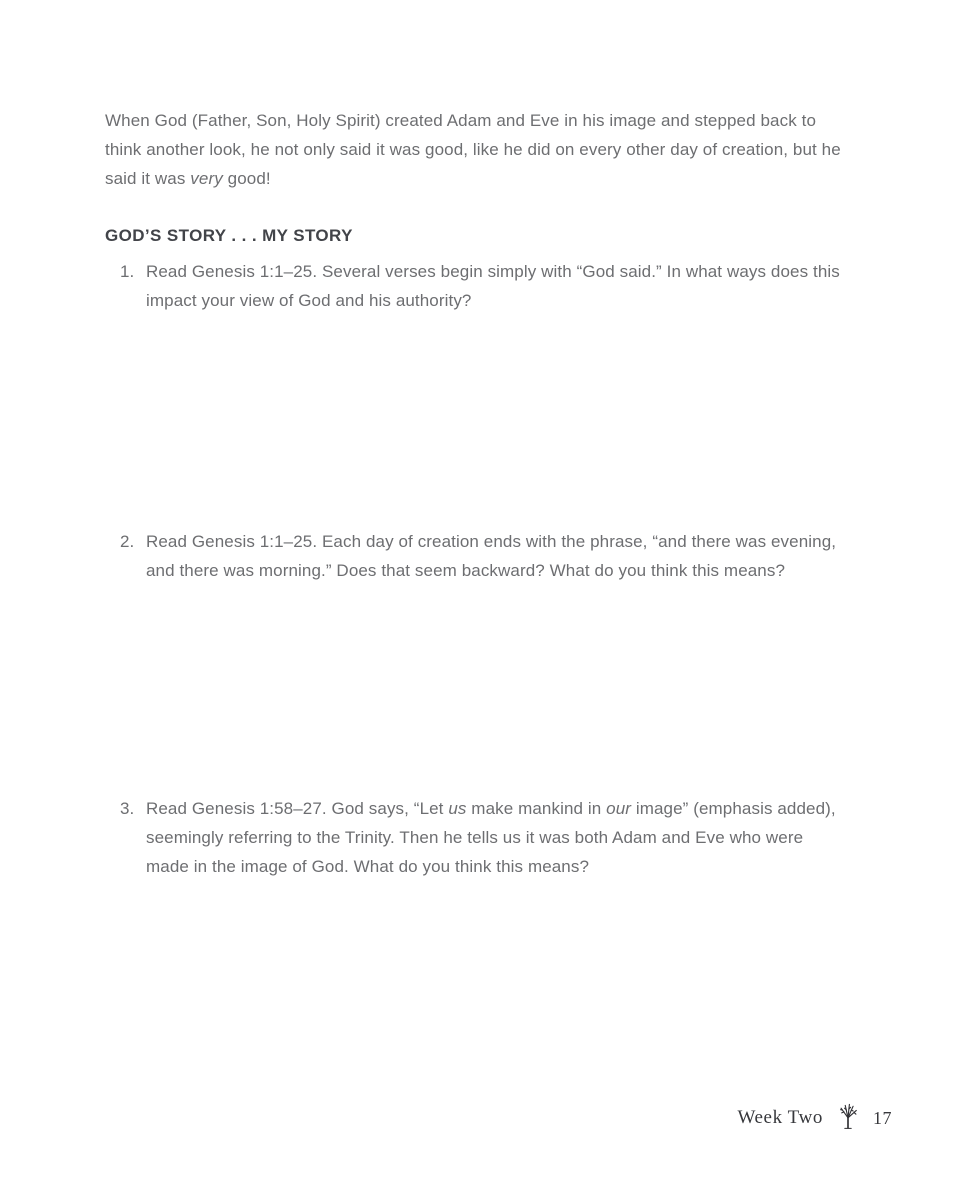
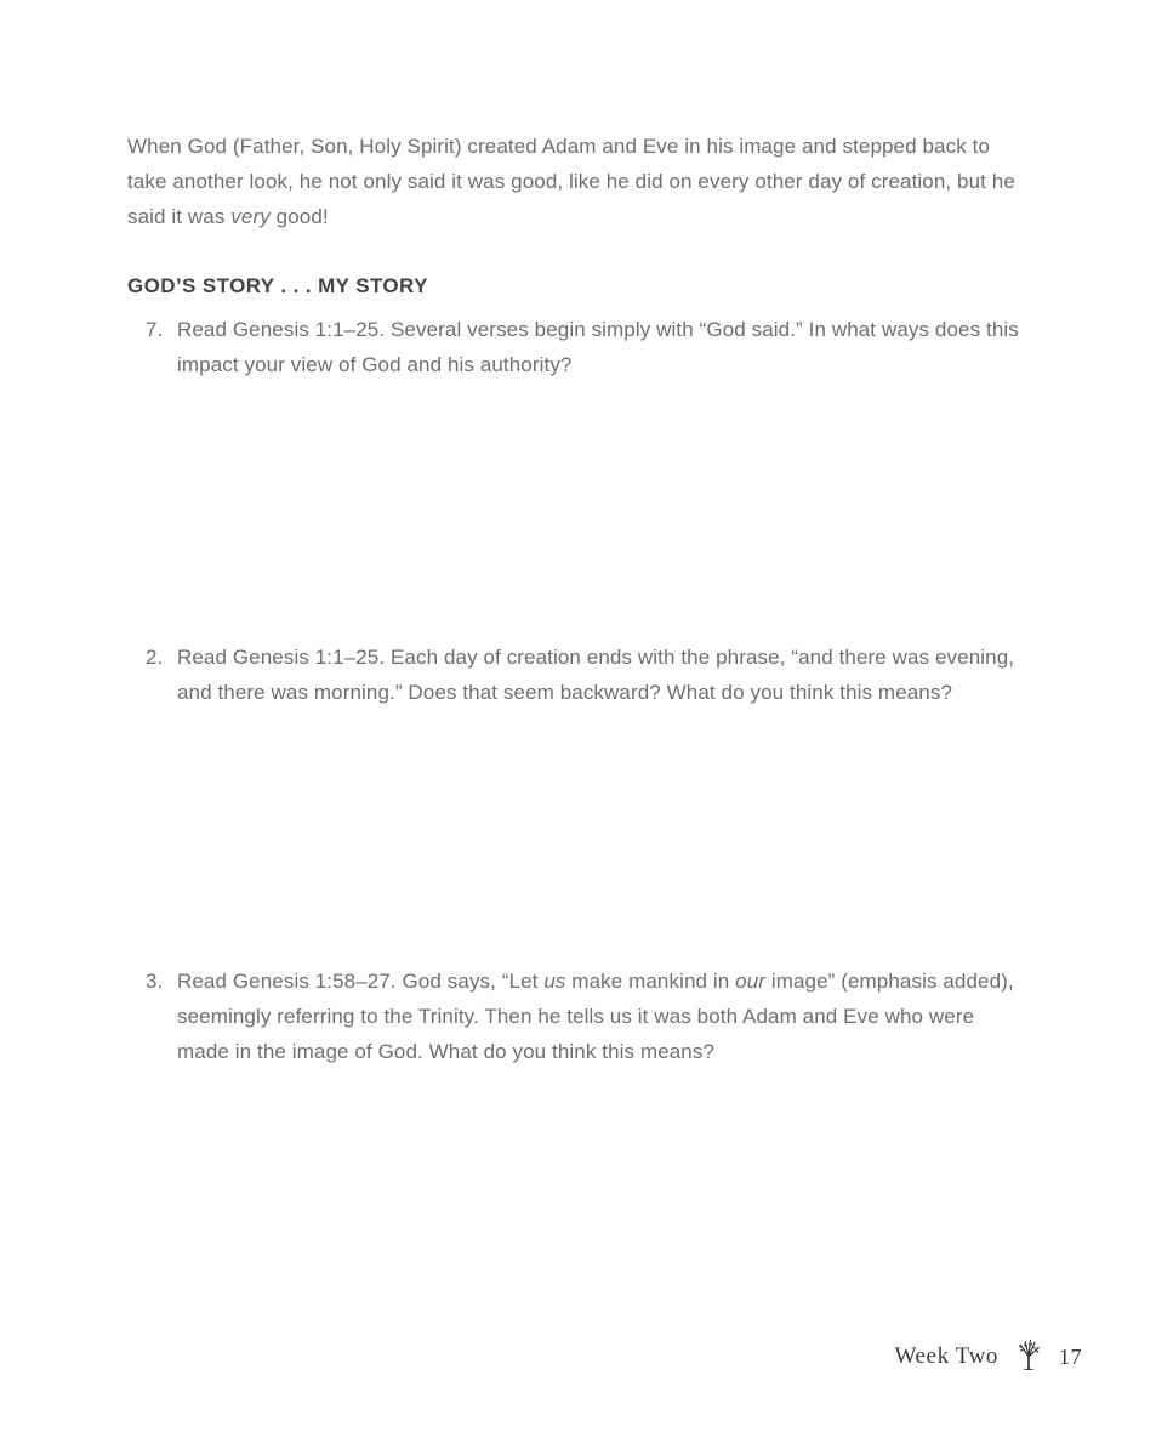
- When God (Father, Son, Holy Spirit) created Adam and Eve in his image and stepped back to think another look, he not only said it was good, like he did on every other day of creation, but he said it was very good!
+ When God (Father, Son, Holy Spirit) created Adam and Eve in his image and stepped back to take another look, he not only said it was good, like he did on every other day of creation, but he said it was very good!
  GOD’S STORY . . . MY STORY
- 1.
+ 7.
  Read Genesis 1:1–25. Several verses begin simply with “God said.” In what ways does this impact your view of God and his authority?
  2.
  Read Genesis 1:1–25. Each day of creation ends with the phrase, “and there was evening, and there was morning.” Does that seem backward? What do you think this means?
  3.
  Read Genesis 1:58–27. God says, “Let us make mankind in our image” (emphasis added), seemingly referring to the Trinity. Then he tells us it was both Adam and Eve who were made in the image of God. What do you think this means?
  Week Two
  17
